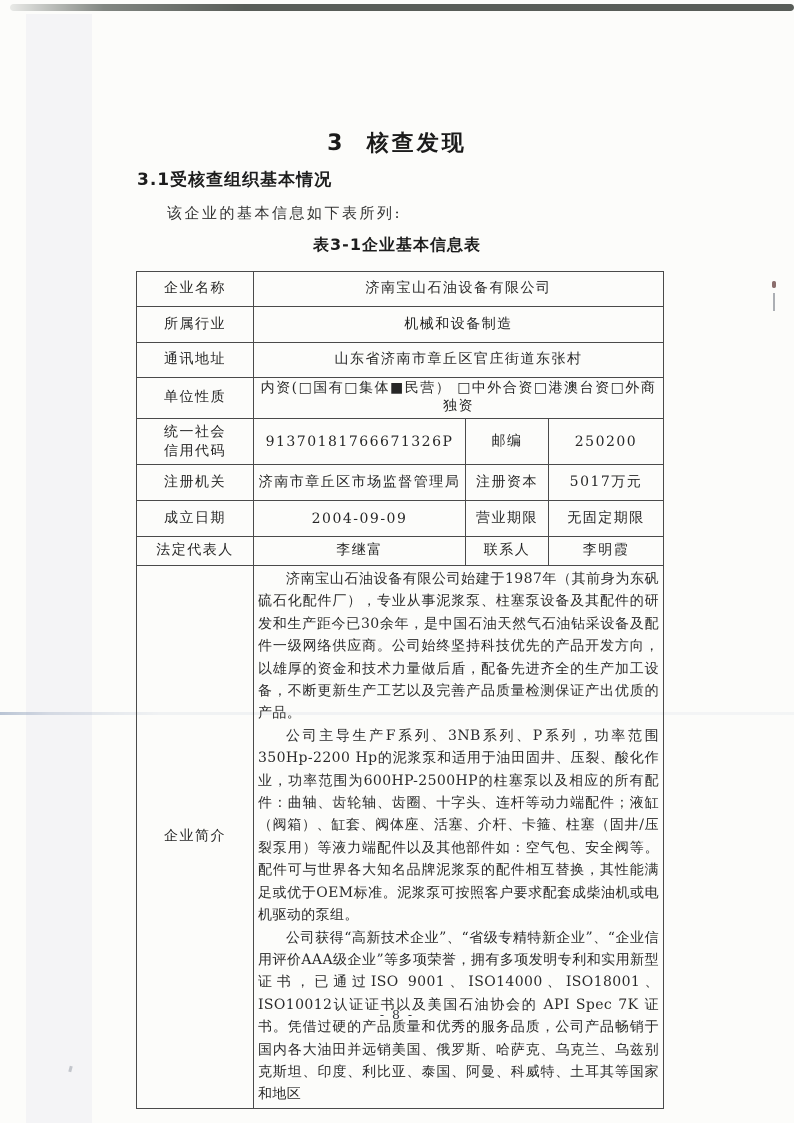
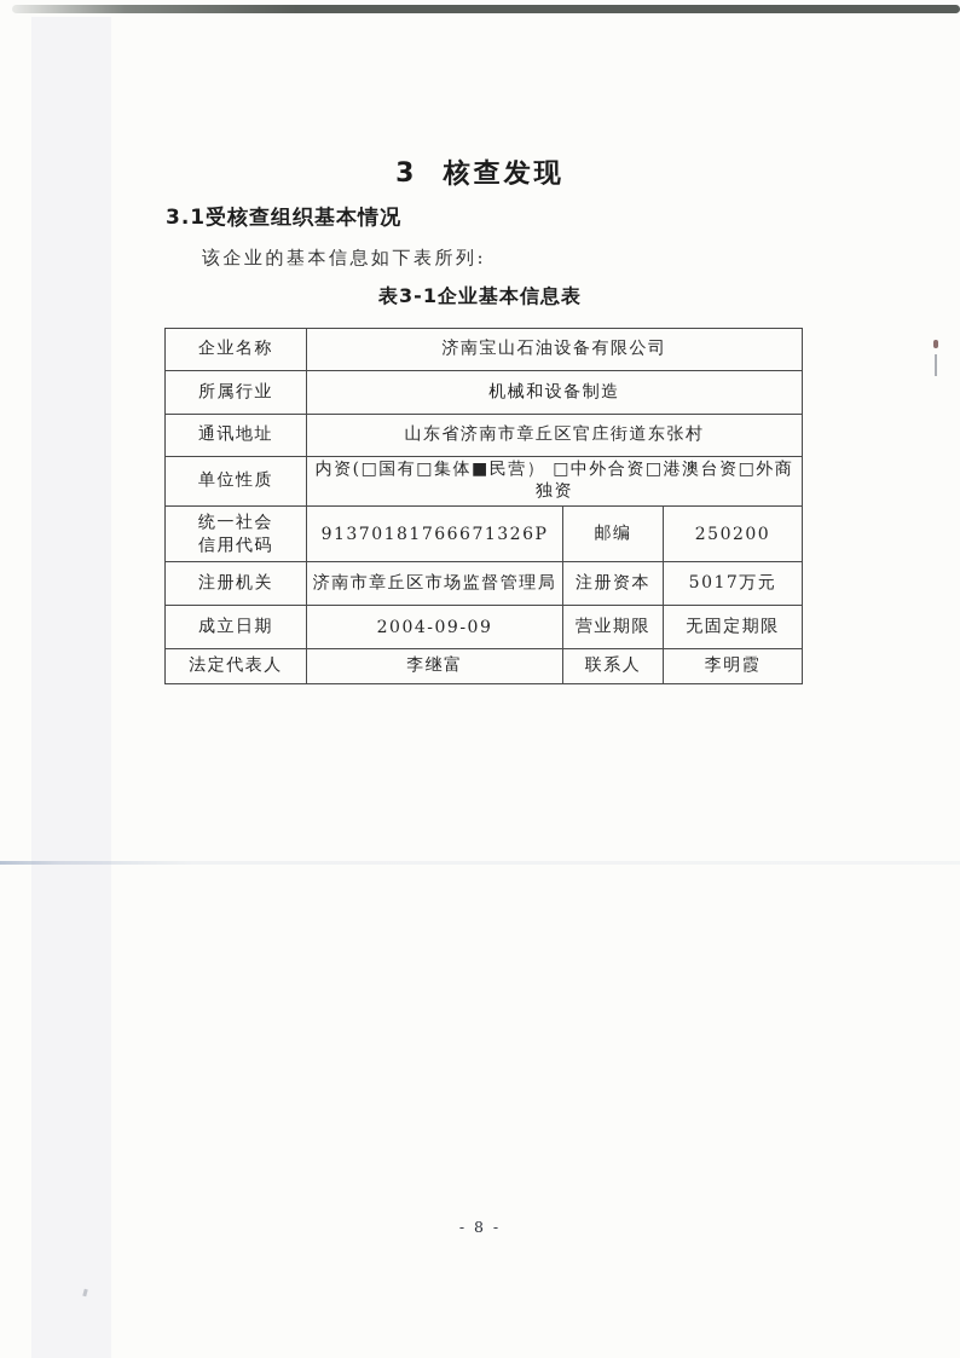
  3 核查发现
  3.1受核查组织基本情况
  该企业的基本信息如下表所列:
  表3-1企业基本信息表
  企业名称	济南宝山石油设备有限公司
  所属行业	机械和设备制造
  通讯地址	山东省济南市章丘区官庄街道东张村
  单位性质	内资(□国有□集体■民营） □中外合资□港澳台资□外商独资
  统一社会信用代码	91370181766671326P	邮编	250200
  注册机关	济南市章丘区市场监督管理局	注册资本	5017万元
  成立日期	2004-09-09	营业期限	无固定期限
  法定代表人	李继富	联系人	李明霞
- 企业简介	济南宝山石油设备有限公司始建于1987年（其前身为东矾硫石化配件厂），专业从事泥浆泵、柱塞泵设备及其配件的研发和生产距今已30余年，是中国石油天然气石油钻采设备及配件一级网络供应商。公司始终坚持科技优先的产品开发方向，以雄厚的资金和技术力量做后盾，配备先进齐全的生产加工设备，不断更新生产工艺以及完善产品质量检测保证产出优质的产品。 公司主导生产F系列、3NB系列、P系列，功率范围350Hp-2200 Hp的泥浆泵和适用于油田固井、压裂、酸化作业，功率范围为600HP-2500HP的柱塞泵以及相应的所有配件：曲轴、齿轮轴、齿圈、十字头、连杆等动力端配件；液缸（阀箱）、缸套、阀体座、活塞、介杆、卡箍、柱塞（固井/压裂泵用）等液力端配件以及其他部件如：空气包、安全阀等。配件可与世界各大知名品牌泥浆泵的配件相互替换，其性能满足或优于OEM标准。泥浆泵可按照客户要求配套成柴油机或电机驱动的泵组。 公司获得“高新技术企业”、“省级专精特新企业”、“企业信用评价AAA级企业”等多项荣誉，拥有多项发明专利和实用新型证书，已通过ISO 9001、ISO14000、ISO18001、ISO10012认证证书以及美国石油协会的 API Spec 7K 证书。凭借过硬的产品质量和优秀的服务品质，公司产品畅销于国内各大油田并远销美国、俄罗斯、哈萨克、乌克兰、乌兹别克斯坦、印度、利比亚、泰国、阿曼、科威特、土耳其等国家和地区
  - 8 -
